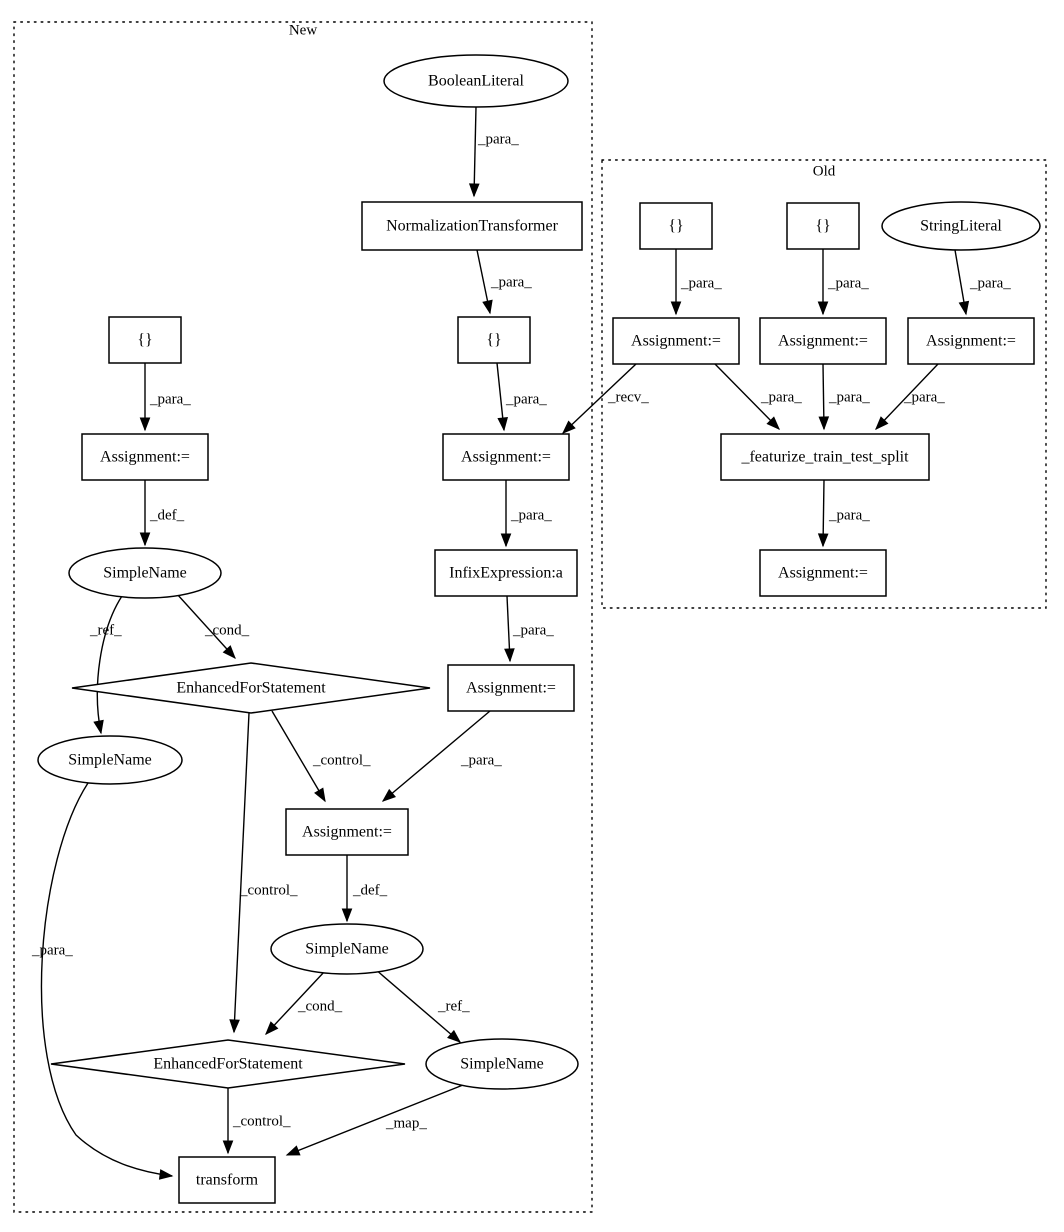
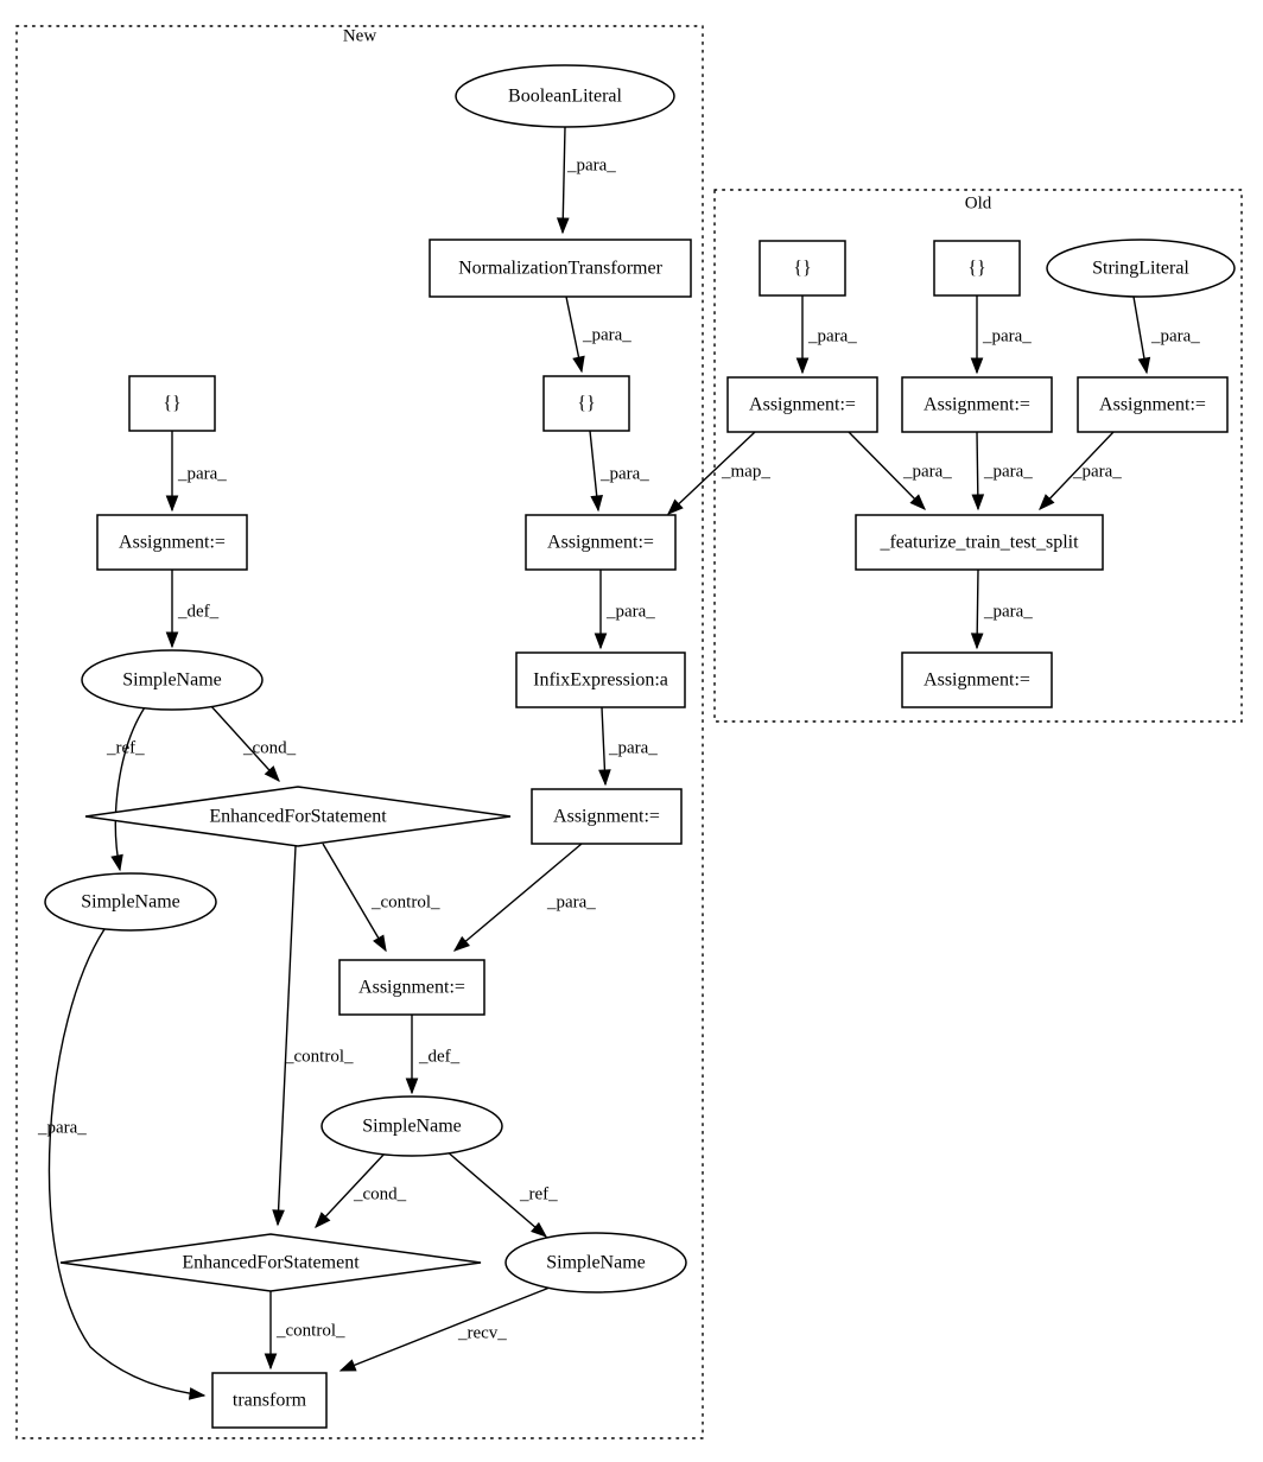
  New
  Old
  _para_
  _para_
  _para_
  _para_
  _def_
  _para_
  _para_
  _cond_
  _ref_
  _control_
  _para_
  _control_
  _def_
  _cond_
  _ref_
  _control_
- _map_
+ _recv_
  _para_
  _para_
  _para_
  _para_
- _recv_
+ _map_
  _para_
  _para_
  _para_
  _para_
  BooleanLiteral
  NormalizationTransformer
  {}
  {}
  Assignment:=
  Assignment:=
  SimpleName
  InfixExpression:a
  EnhancedForStatement
  Assignment:=
  SimpleName
  Assignment:=
  SimpleName
  EnhancedForStatement
  SimpleName
  transform
  {}
  {}
  StringLiteral
  Assignment:=
  Assignment:=
  Assignment:=
  _featurize_train_test_split
  Assignment:=
